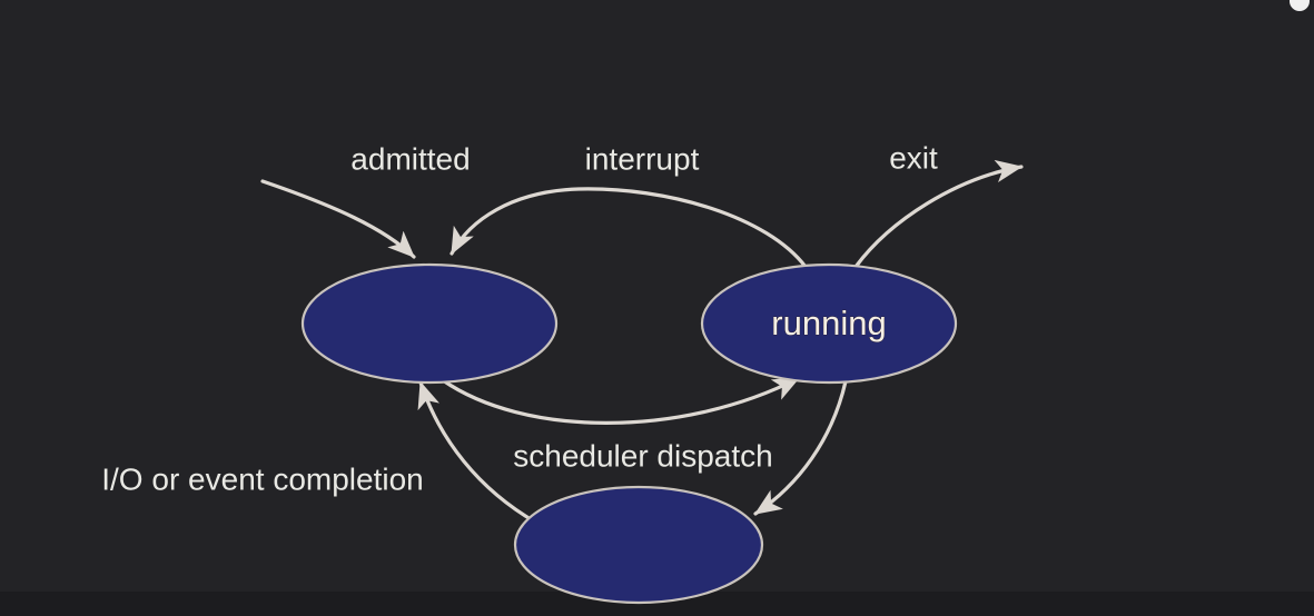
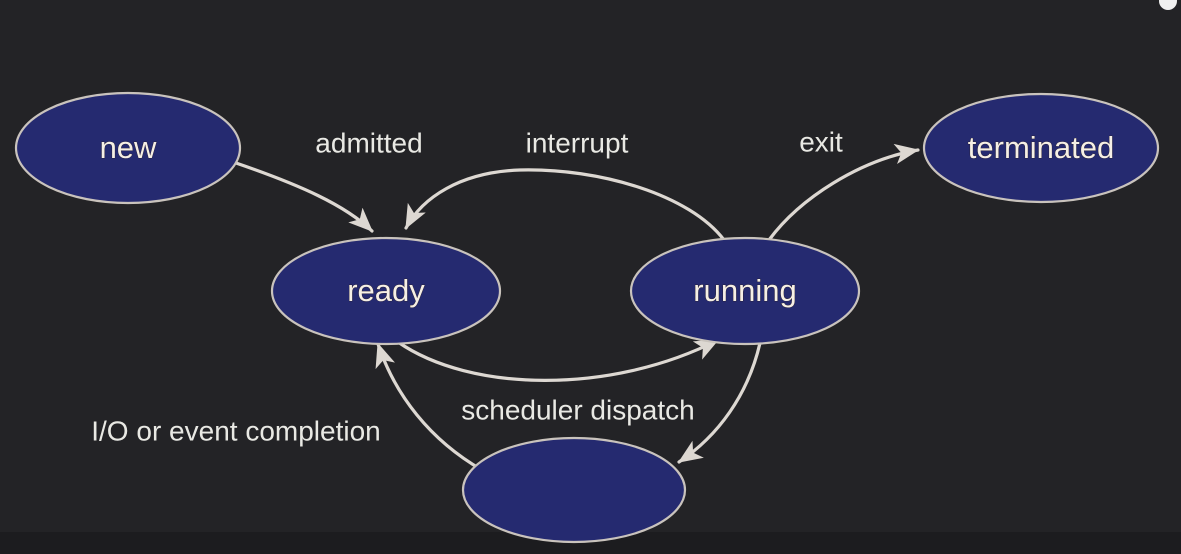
+ new
+ terminated
+ ready
  running
  admitted
  interrupt
  exit
  scheduler dispatch
  I/O or event completion
